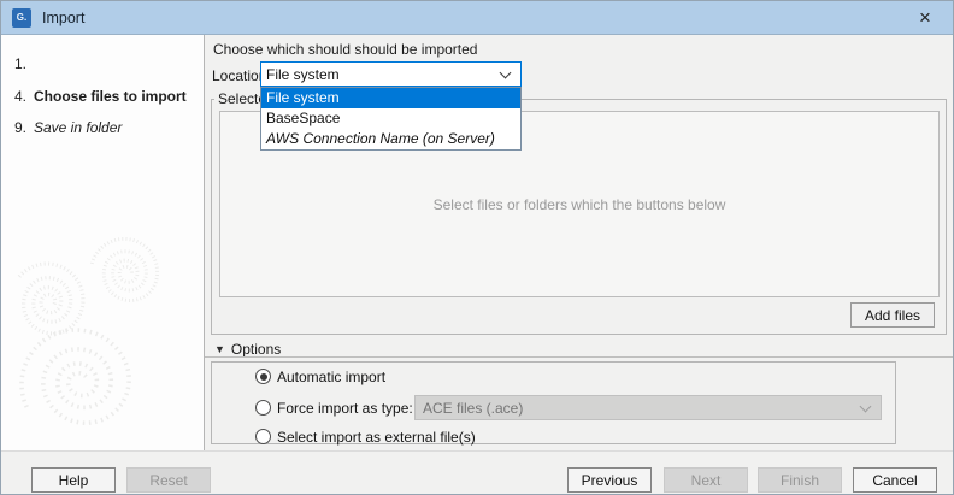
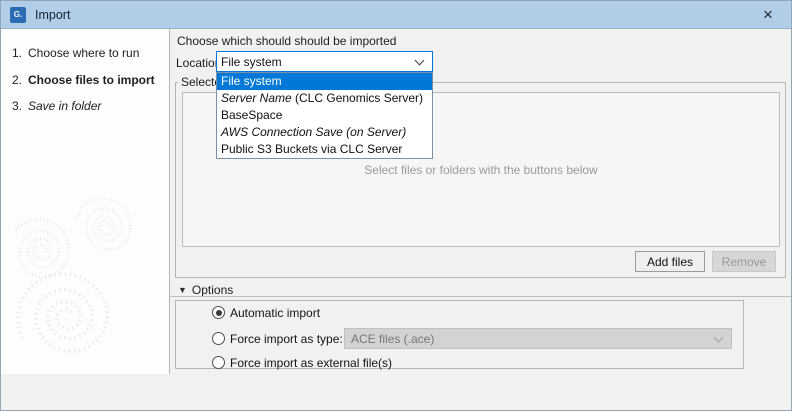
  G.
  Import
  ×
  1.
+ Choose where to run
- 4.
+ 2.
  Choose files to import
- 9.
+ 3.
  Save in folder
  Choose which should should be imported
  Locatio
  File system
- Select files or folders which the buttons below
+ Select files or folders with the buttons below
  Add files
+ Remove
  File system
+ Server Name (CLC Genomics Server)
  BaseSpace
- AWS Connection Name (on Server)
+ AWS Connection Save (on Server)
+ Public S3 Buckets via CLC Server
  ▼
  Options
  Automatic import
  Force import as type:
  ACE files (.ace)
- Select import as external file(s)
+ Force import as external file(s)
- Help
- Reset
- Previous
- Next
- Finish
- Cancel
